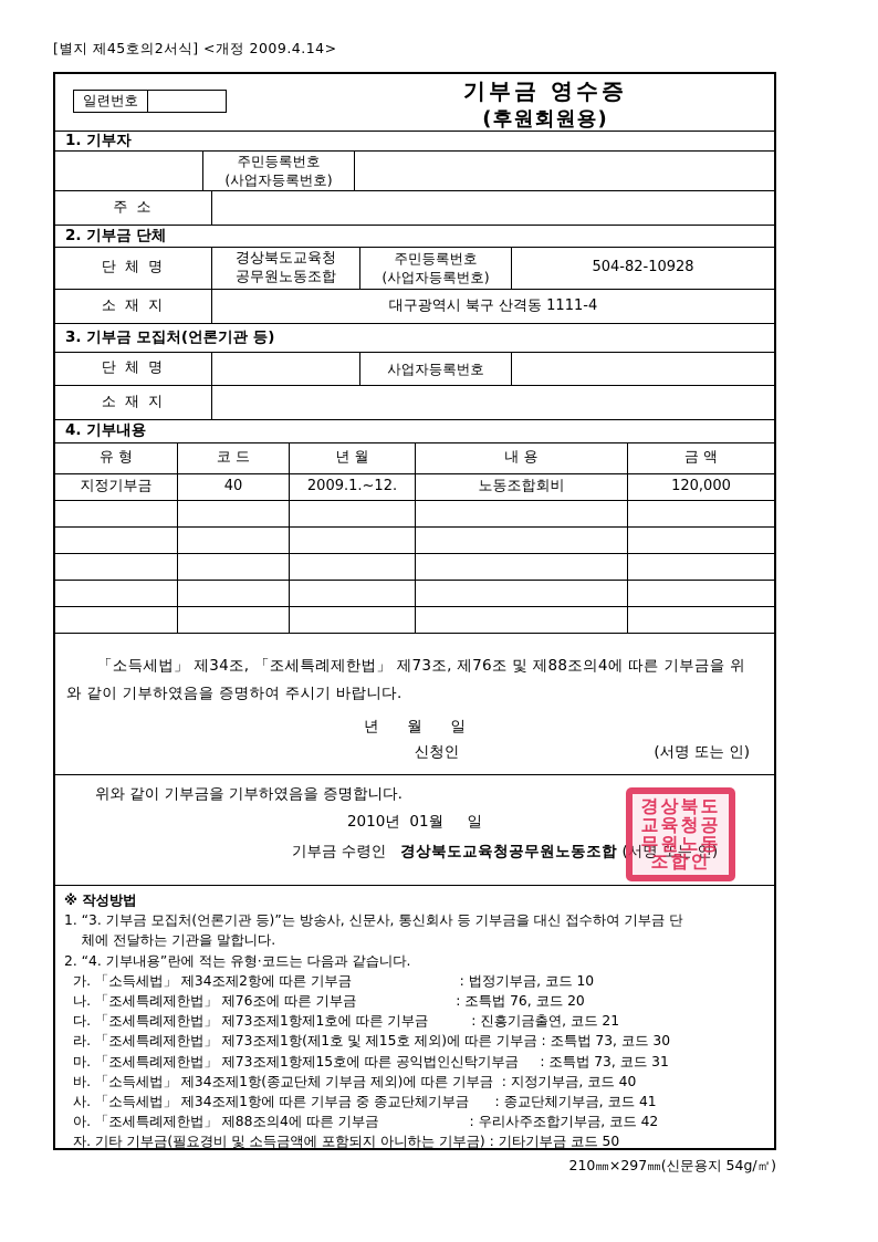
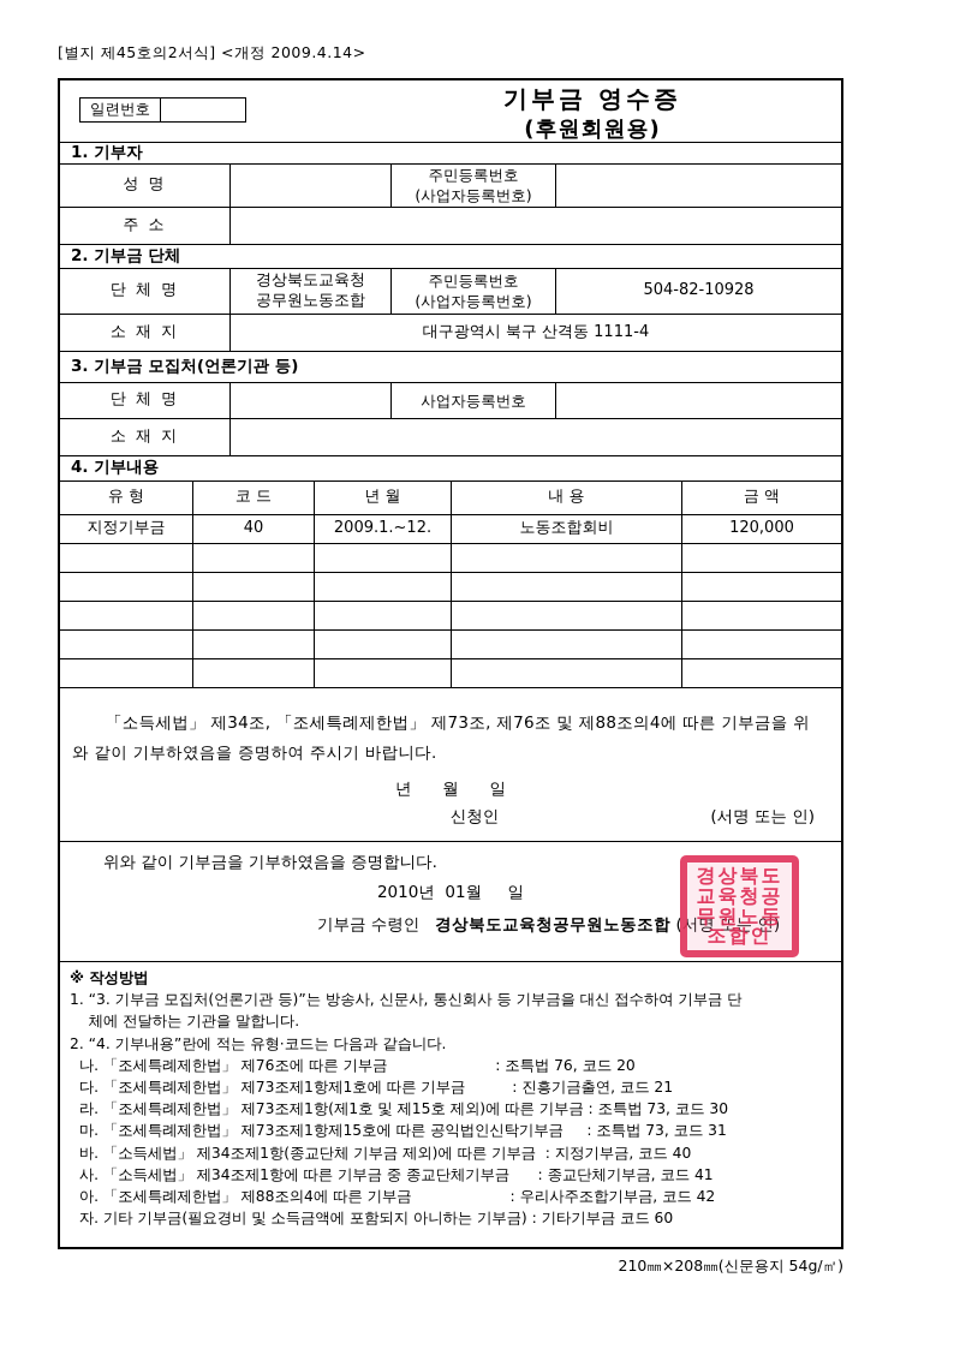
  [별지 제45호의2서식] <개정 2009.4.14>
  일련번호
  기부금 영수증
  (후원회원용)
  1. 기부자
+ 성 명
  주민등록번호
  (사업자등록번호)
  주 소
  2. 기부금 단체
  단 체 명
  경상북도교육청
  공무원노동조합
  주민등록번호
  (사업자등록번호)
  504-82-10928
  소 재 지
  대구광역시 북구 산격동 1111-4
  3. 기부금 모집처(언론기관 등)
  단 체 명
  사업자등록번호
  소 재 지
  4. 기부내용
  유 형
  코 드
  년 월
  내 용
  금 액
  지정기부금
  40
  2009.1.~12.
  노동조합회비
  120,000
  「소득세법」 제34조, 「조세특례제한법」 제73조, 제76조 및 제88조의4에 따른 기부금을 위와 같이 기부하였음을 증명하여 주시기 바랍니다.
  년 월 일
  신청인
  (서명 또는 인)
  위와 같이 기부금을 기부하였음을 증명합니다.
  2010년 01월 일
  기부금 수령인
  경상북도교육청공무원노동조합
  (서명 또는 인)
  경상북도
  교육청공
  무원노동
  조합인
  ※ 작성방법
  1. “3. 기부금 모집처(언론기관 등)”는 방송사, 신문사, 통신회사 등 기부금을 대신 접수하여 기부금 단
  체에 전달하는 기관을 말합니다.
  2. “4. 기부내용”란에 적는 유형·코드는 다음과 같습니다.
- 가. 「소득세법」 제34조제2항에 따른 기부금 : 법정기부금, 코드 10
  나. 「조세특례제한법」 제76조에 따른 기부금 : 조특법 76, 코드 20
  다. 「조세특례제한법」 제73조제1항제1호에 따른 기부금 : 진흥기금출연, 코드 21
  라. 「조세특례제한법」 제73조제1항(제1호 및 제15호 제외)에 따른 기부금 : 조특법 73, 코드 30
  마. 「조세특례제한법」 제73조제1항제15호에 따른 공익법인신탁기부금 : 조특법 73, 코드 31
  바. 「소득세법」 제34조제1항(종교단체 기부금 제외)에 따른 기부금 : 지정기부금, 코드 40
  사. 「소득세법」 제34조제1항에 따른 기부금 중 종교단체기부금 : 종교단체기부금, 코드 41
  아. 「조세특례제한법」 제88조의4에 따른 기부금 : 우리사주조합기부금, 코드 42
- 자. 기타 기부금(필요경비 및 소득금액에 포함되지 아니하는 기부금) : 기타기부금 코드 50
+ 자. 기타 기부금(필요경비 및 소득금액에 포함되지 아니하는 기부금) : 기타기부금 코드 60
- 210㎜×297㎜(신문용지 54g/㎡)
+ 210㎜×208㎜(신문용지 54g/㎡)
